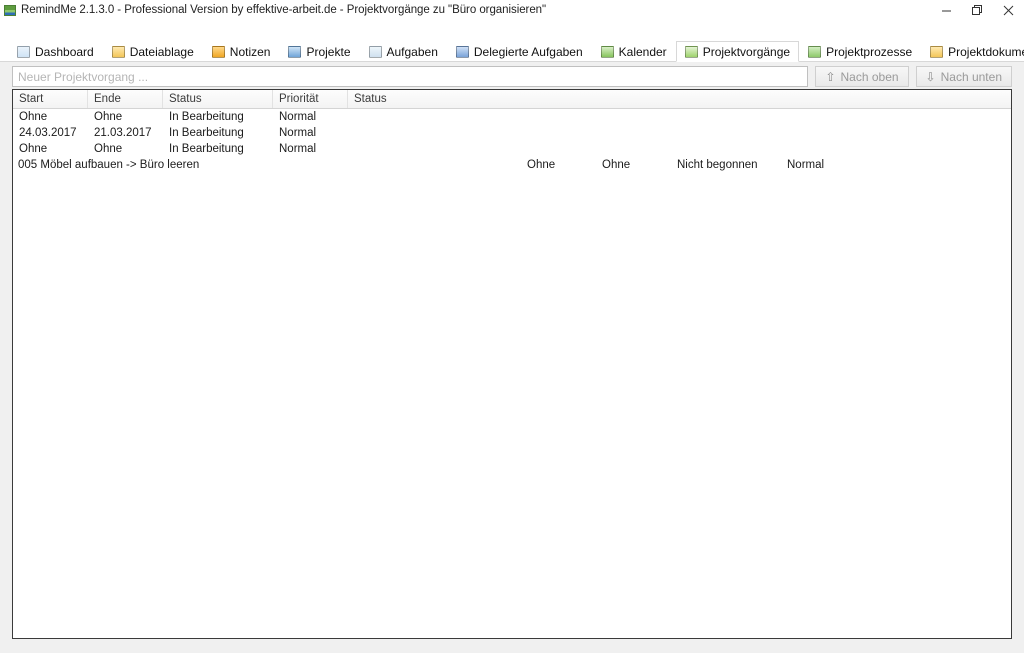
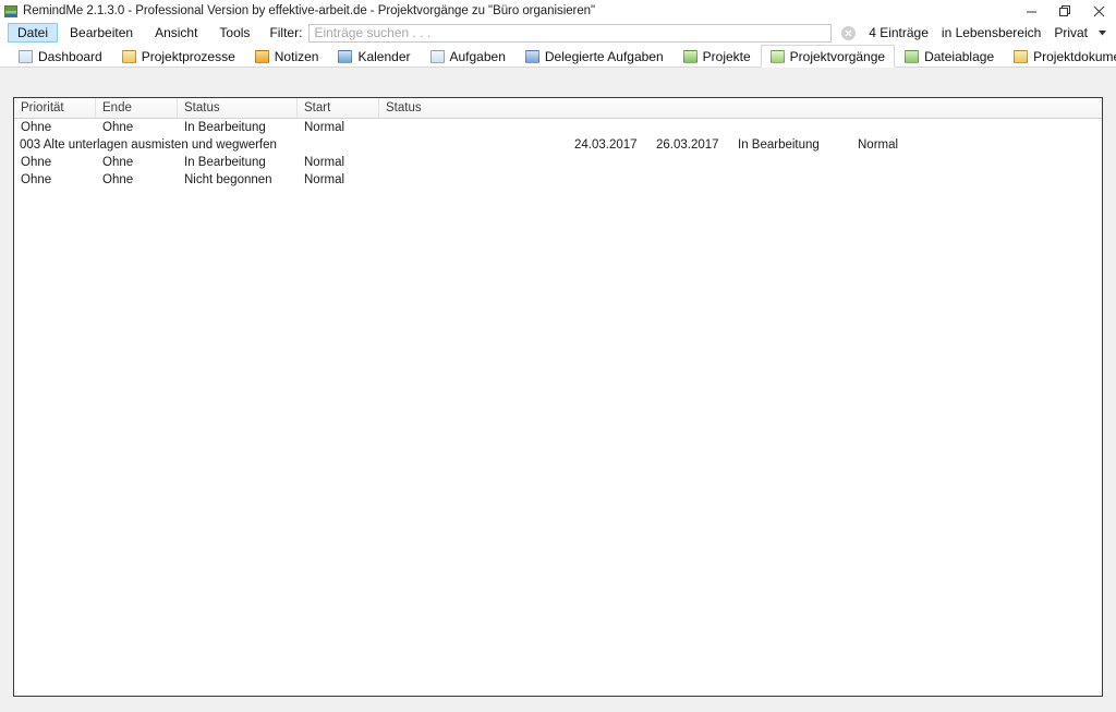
  RemindMe 2.1.3.0 - Professional Version by effektive-arbeit.de - Projektvorgänge zu "Büro organisieren"
+ Datei
+ Bearbeiten
+ Ansicht
+ Tools
+ Filter:
+ Einträge suchen . . .
+ 4 Einträge
+ in Lebensbereich
+ Privat
  Dashboard
- Dateiablage
+ Projektprozesse
  Notizen
- Projekte
+ Kalender
  Aufgaben
  Delegierte Aufgaben
- Kalender
+ Projekte
  Projektvorgänge
- Projektprozesse
+ Dateiablage
  Projektdokum
- Neuer Projektvorgang ...
- ⇧
- Nach oben
- ⇩
- Nach unten
- Start
+ Priorität
  Ende
  Status
- Priorität
+ Start
  Status
  Ohne
  Ohne
  In Bearbeitung
  Normal
+ 003 Alte unterlagen ausmisten und wegwerfen
  24.03.2017
- 21.03.2017
+ 26.03.2017
  In Bearbeitung
  Normal
  Ohne
  Ohne
  In Bearbeitung
  Normal
- 005 Möbel aufbauen -> Büro leeren
  Ohne
  Ohne
  Nicht begonnen
  Normal
